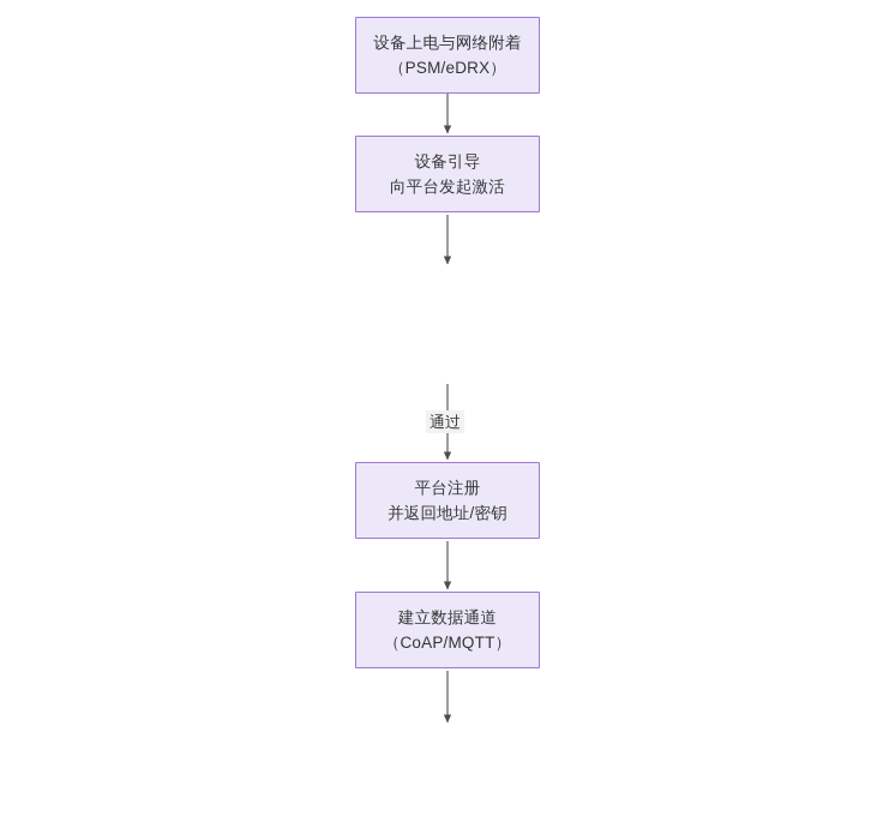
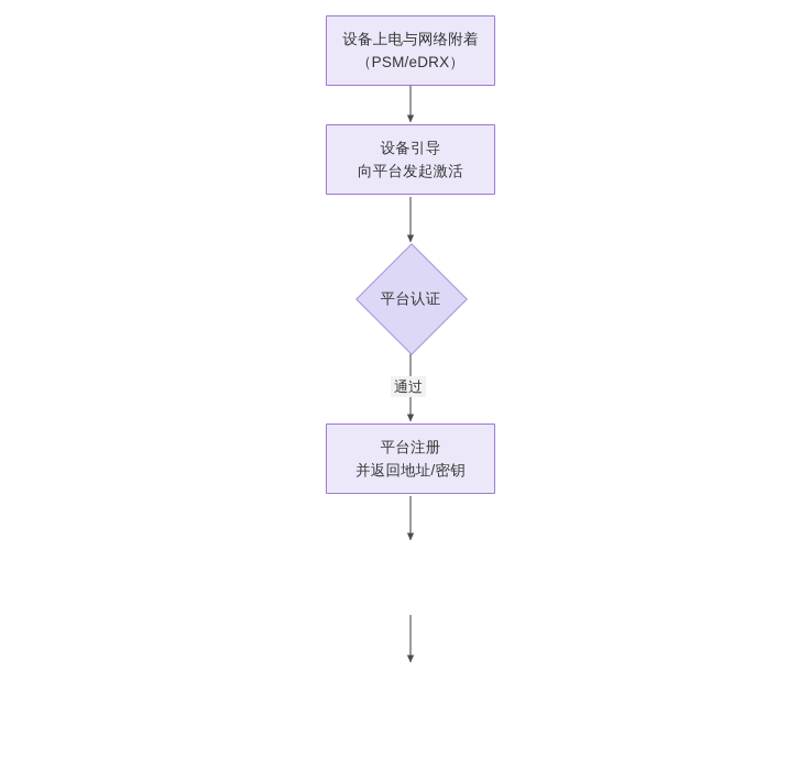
  设备上电与网络附着
  （PSM/eDRX）
  设备引导
  向平台发起激活
+ 平台认证
  通过
  平台注册
  并返回地址/密钥
- 建立数据通道
- （CoAP/MQTT）
